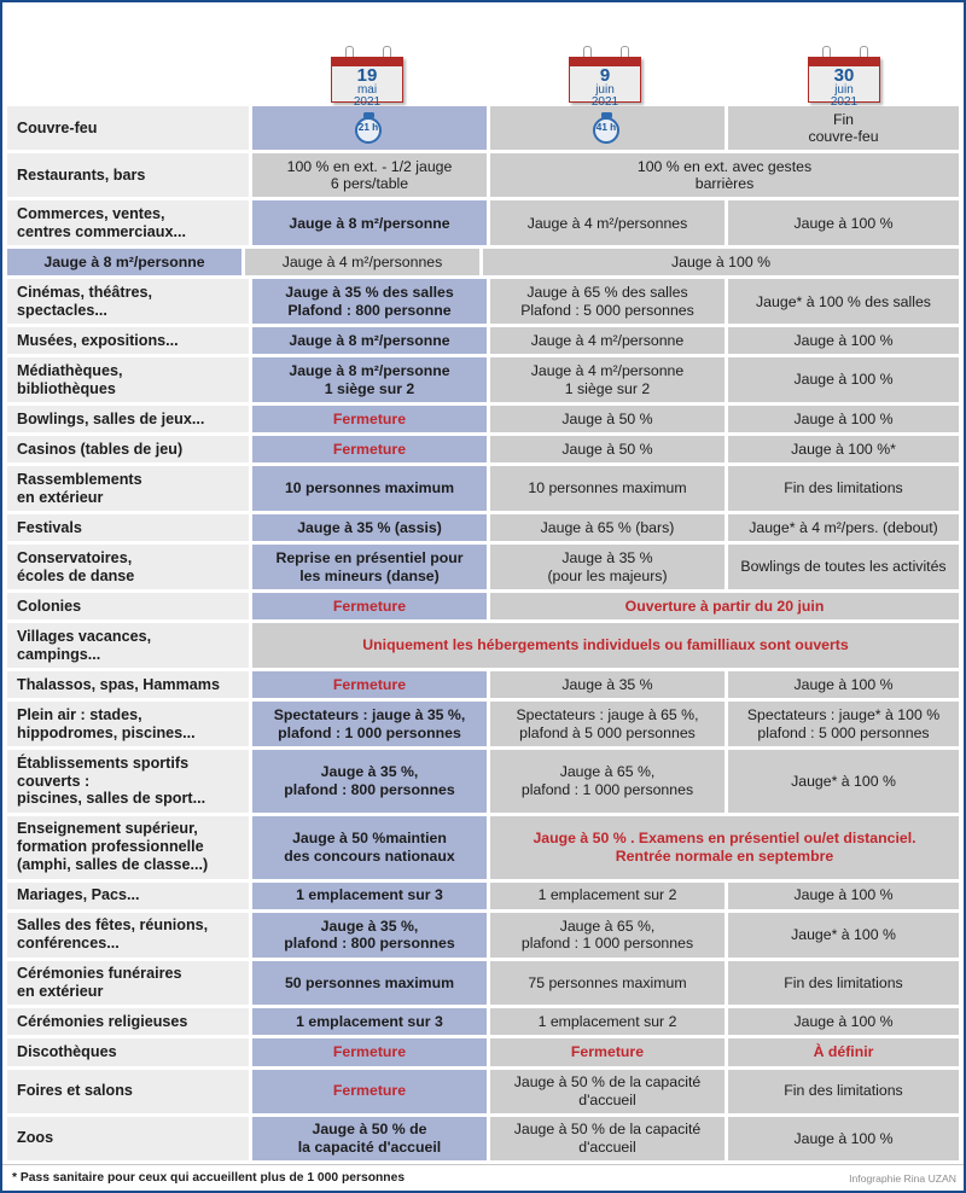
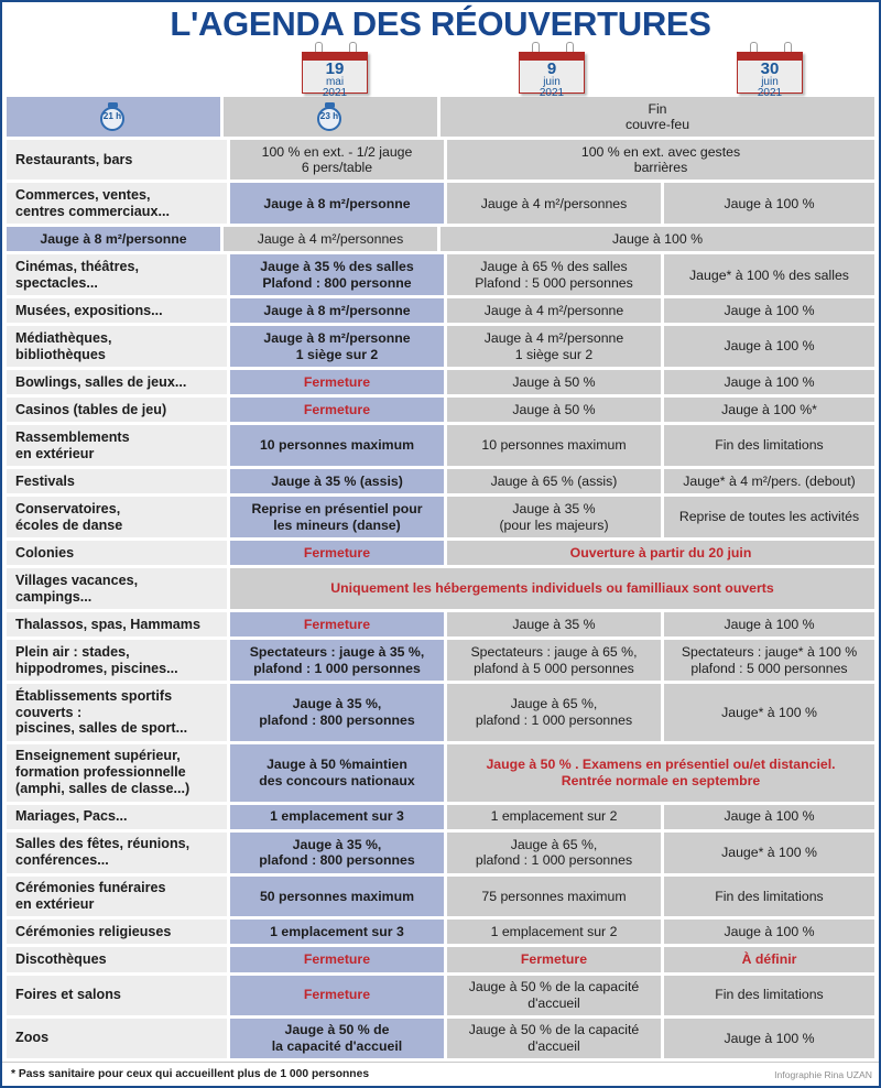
+ L'AGENDA DES RÉOUVERTURES
  19
  mai
  2021
  9
  juin
  2021
  30
  juin
  2021
- Couvre-feu
  21 h
- 41 h
+ 23 h
  Fin
  couvre-feu
  Restaurants, bars
  100 % en ext. - 1/2 jauge
  6 pers/table
  100 % en ext. avec gestes
  barrières
  Commerces, ventes,
  centres commerciaux...
  Jauge à 8 m²/personne
  Jauge à 4 m²/personnes
  Jauge à 100 %
  Jauge à 8 m²/personne
  Jauge à 4 m²/personnes
  Jauge à 100 %
  Cinémas, théâtres,
  spectacles...
  Jauge à 35 % des salles
  Plafond : 800 personne
  Jauge à 65 % des salles
  Plafond : 5 000 personnes
  Jauge* à 100 % des salles
  Musées, expositions...
  Jauge à 8 m²/personne
  Jauge à 4 m²/personne
  Jauge à 100 %
  Médiathèques,
  bibliothèques
  Jauge à 8 m²/personne
  1 siège sur 2
  Jauge à 4 m²/personne
  1 siège sur 2
  Jauge à 100 %
  Bowlings, salles de jeux...
  Fermeture
  Jauge à 50 %
  Jauge à 100 %
  Casinos (tables de jeu)
  Fermeture
  Jauge à 50 %
  Jauge à 100 %*
  Rassemblements
  en extérieur
  10 personnes maximum
  10 personnes maximum
  Fin des limitations
  Festivals
  Jauge à 35 % (assis)
- Jauge à 65 % (bars)
+ Jauge à 65 % (assis)
  Jauge* à 4 m²/pers. (debout)
  Conservatoires,
  écoles de danse
  Reprise en présentiel pour
  les mineurs (danse)
  Jauge à 35 %
  (pour les majeurs)
- Bowlings de toutes les activités
+ Reprise de toutes les activités
  Colonies
  Fermeture
  Ouverture à partir du 20 juin
  Villages vacances,
  campings...
  Uniquement les hébergements individuels ou familliaux sont ouverts
  Thalassos, spas, Hammams
  Fermeture
  Jauge à 35 %
  Jauge à 100 %
  Plein air : stades,
  hippodromes, piscines...
  Spectateurs : jauge à 35 %,
  plafond : 1 000 personnes
  Spectateurs : jauge à 65 %,
  plafond à 5 000 personnes
  Spectateurs : jauge* à 100 %
  plafond : 5 000 personnes
  Établissements sportifs couverts :
  piscines, salles de sport...
  Jauge à 35 %,
  plafond : 800 personnes
  Jauge à 65 %,
  plafond : 1 000 personnes
  Jauge* à 100 %
  Enseignement supérieur,
  formation professionnelle
  (amphi, salles de classe...)
  Jauge à 50 %maintien
  des concours nationaux
  Jauge à 50 % . Examens en présentiel ou/et distanciel.
  Rentrée normale en septembre
  Mariages, Pacs...
  1 emplacement sur 3
  1 emplacement sur 2
  Jauge à 100 %
  Salles des fêtes, réunions,
  conférences...
  Jauge à 35 %,
  plafond : 800 personnes
  Jauge à 65 %,
  plafond : 1 000 personnes
  Jauge* à 100 %
  Cérémonies funéraires
  en extérieur
  50 personnes maximum
  75 personnes maximum
  Fin des limitations
  Cérémonies religieuses
  1 emplacement sur 3
  1 emplacement sur 2
  Jauge à 100 %
  Discothèques
  Fermeture
  Fermeture
  À définir
  Foires et salons
  Fermeture
  Jauge à 50 % de la capacité
  d'accueil
  Fin des limitations
  Zoos
  Jauge à 50 % de
  la capacité d'accueil
  Jauge à 50 % de la capacité
  d'accueil
  Jauge à 100 %
  * Pass sanitaire pour ceux qui accueillent plus de 1 000 personnes
  Infographie Rina UZAN
